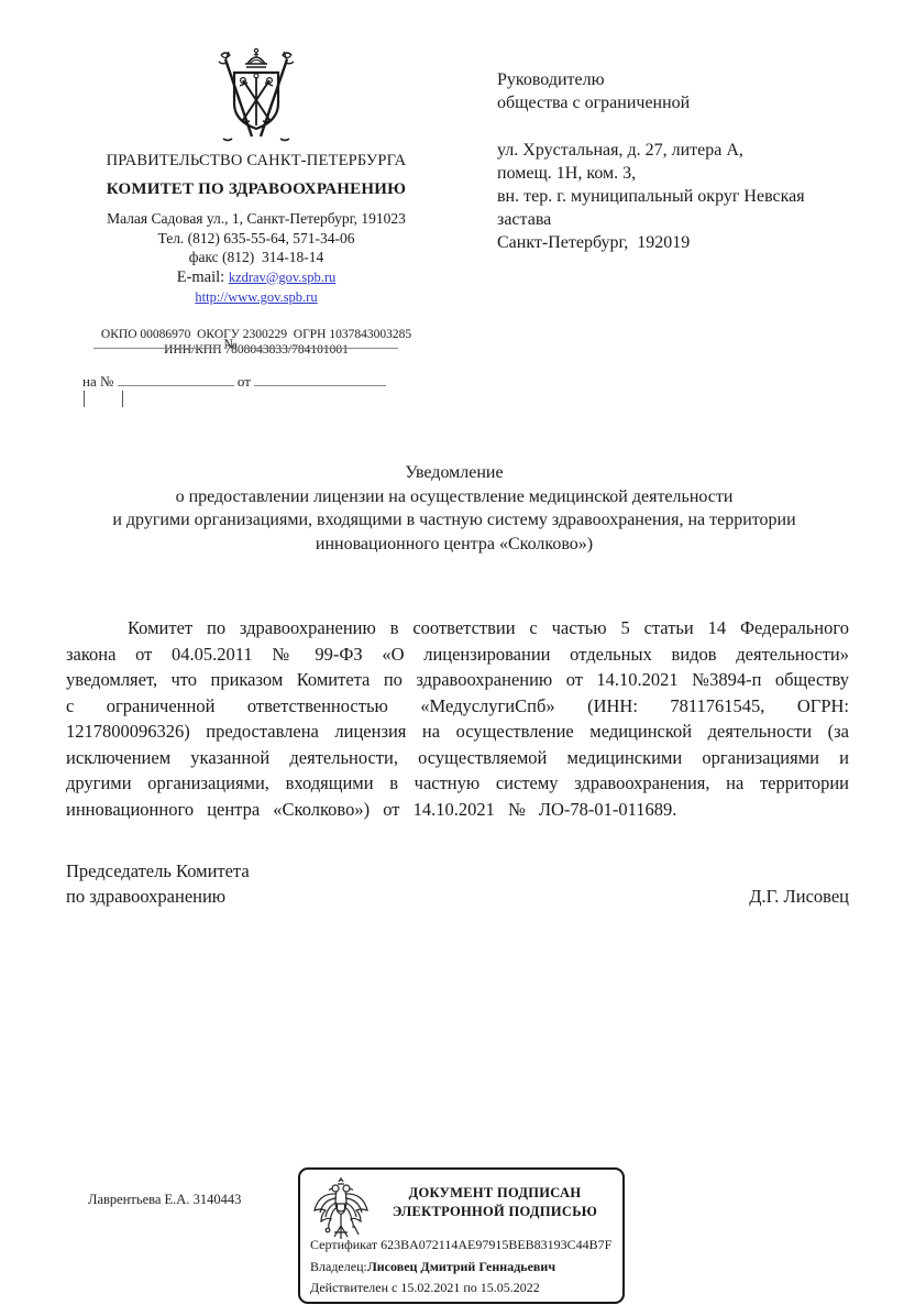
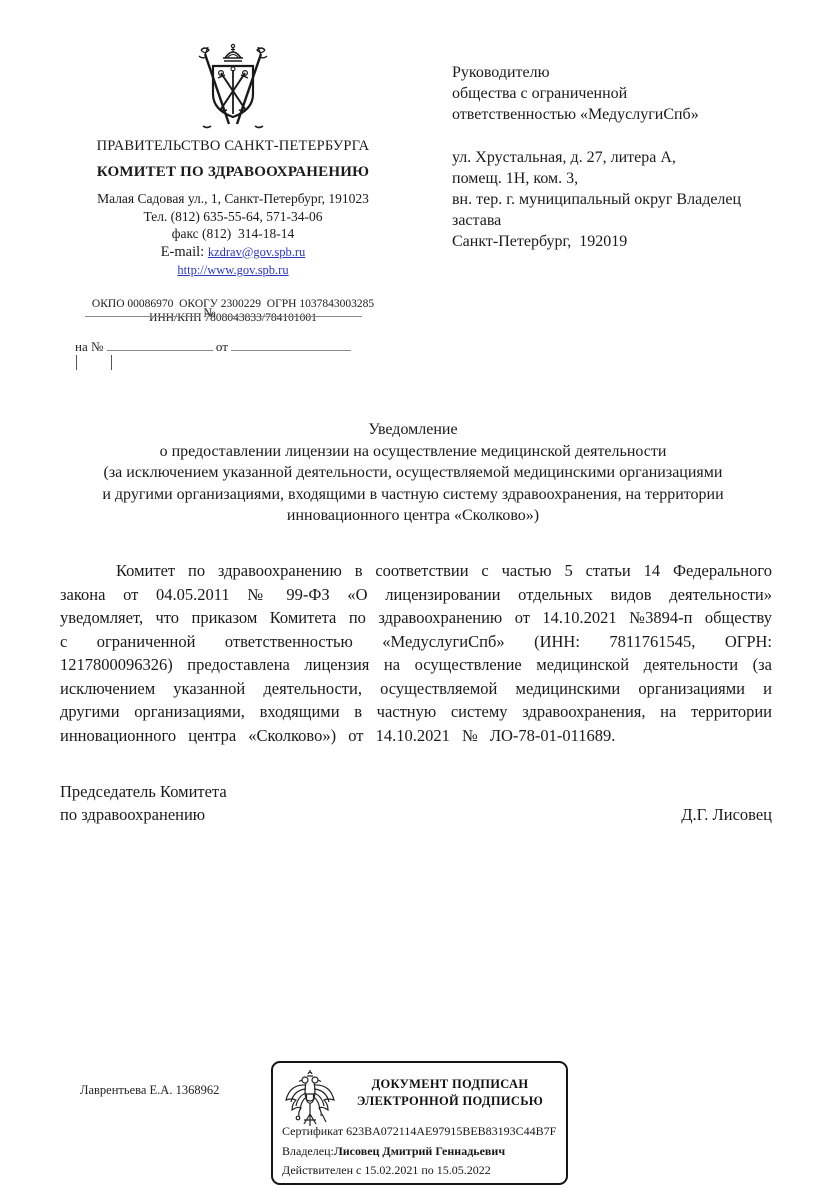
  ПРАВИТЕЛЬСТВО САНКТ-ПЕТЕРБУРГА
  КОМИТЕТ ПО ЗДРАВООХРАНЕНИЮ
  Малая Садовая ул., 1, Санкт-Петербург, 191023
  Тел. (812) 635-55-64, 571-34-06
  факс (812) 314-18-14
  E-mail: kzdrav@gov.spb.ru
  http://www.gov.spb.ru
  ОКПО 00086970 ОКОГУ 2300229 ОГРН 1037843003285
  ИНН/КПП 7808043833/784101001
  №
  на № от
  Руководителю
  общества с ограниченной
+ ответственностью «МедуслугиСпб»
  ул. Хрустальная, д. 27, литера А,
  помещ. 1Н, ком. 3,
- вн. тер. г. муниципальный округ Невская
+ вн. тер. г. муниципальный округ Владелец
  застава
  Санкт-Петербург, 192019
  Уведомление
  о предоставлении лицензии на осуществление медицинской деятельности
+ (за исключением указанной деятельности, осуществляемой медицинскими организациями
  и другими организациями, входящими в частную систему здравоохранения, на территории
  инновационного центра «Сколково»)
  Комитет по здравоохранению в соответствии с частью 5 статьи 14 Федерального закона от 04.05.2011 № 99-ФЗ «О лицензировании отдельных видов деятельности» уведомляет, что приказом Комитета по здравоохранению от 14.10.2021 №3894-п обществу с ограниченной ответственностью «МедуслугиСпб» (ИНН: 7811761545, ОГРН: 1217800096326) предоставлена лицензия на осуществление медицинской деятельности (за исключением указанной деятельности, осуществляемой медицинскими организациями и другими организациями, входящими в частную систему здравоохранения, на территории инновационного центра «Сколково») от 14.10.2021 № ЛО-78-01-011689.
  Председатель Комитета
  по здравоохранению
  Д.Г. Лисовец
- Лаврентьева Е.А. 3140443
+ Лаврентьева Е.А. 1368962
  ДОКУМЕНТ ПОДПИСАН
  ЭЛЕКТРОННОЙ ПОДПИСЬЮ
  Сертификат 623BA072114AE97915BEB83193C44B7F
  Владелец:Лисовец Дмитрий Геннадьевич
  Действителен с 15.02.2021 по 15.05.2022
